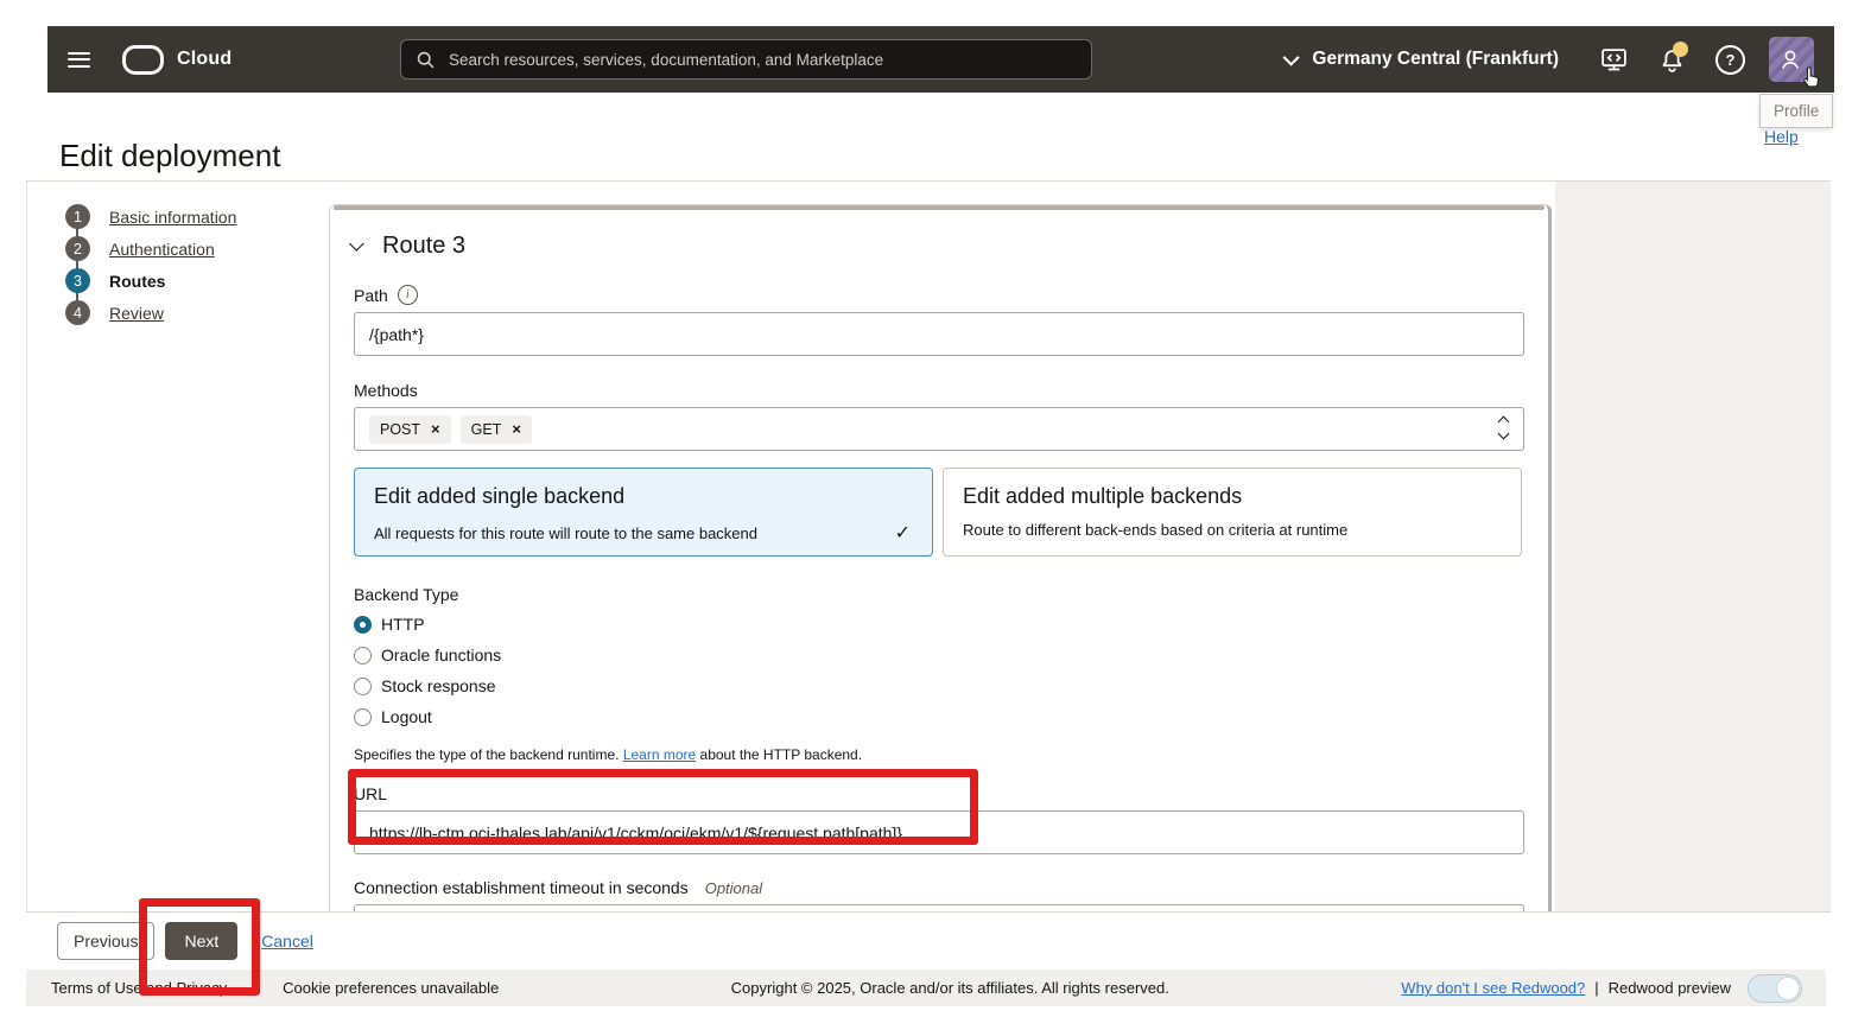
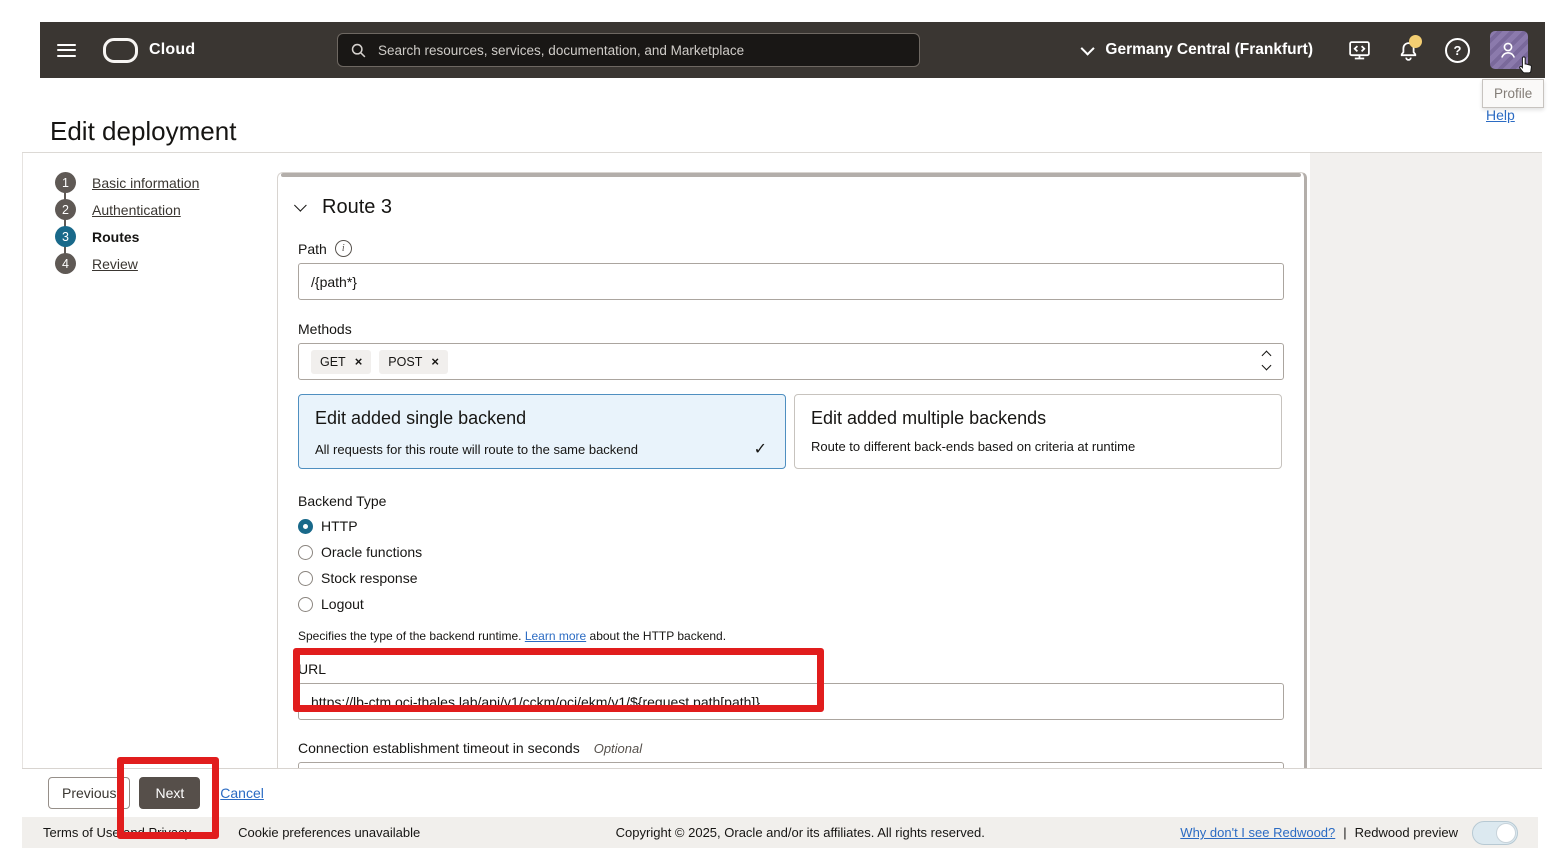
  Cloud
  Search resources, services, documentation, and Marketplace
  Germany Central (Frankfurt)
  ?
  Profile
  Edit deployment
  Help
  1
  Basic information
  2
  Authentication
  3
  Routes
  4
  Review
  Route 3
  Path
  i
  /{path*}
  Methods
- POST
+ GET
  ×
- GET
+ POST
  ×
  Edit added single backend
  All requests for this route will route to the same backend
  ✓
  Edit added multiple backends
  Route to different back-ends based on criteria at runtime
  Backend Type
  HTTP
  Oracle functions
  Stock response
  Logout
  Specifies the type of the backend runtime. Learn more about the HTTP backend.
  URL
  https://lb-ctm.oci-thales.lab/api/v1/cckm/oci/ekm/v1/${request.path[path]}
  Connection establishment timeout in seconds
  Optional
  Previous
  Next
  Cancel
  Terms of Use and Privacy
  Cookie preferences unavailable
  Copyright © 2025, Oracle and/or its affiliates. All rights reserved.
  Why don't I see Redwood?
  |
  Redwood preview
